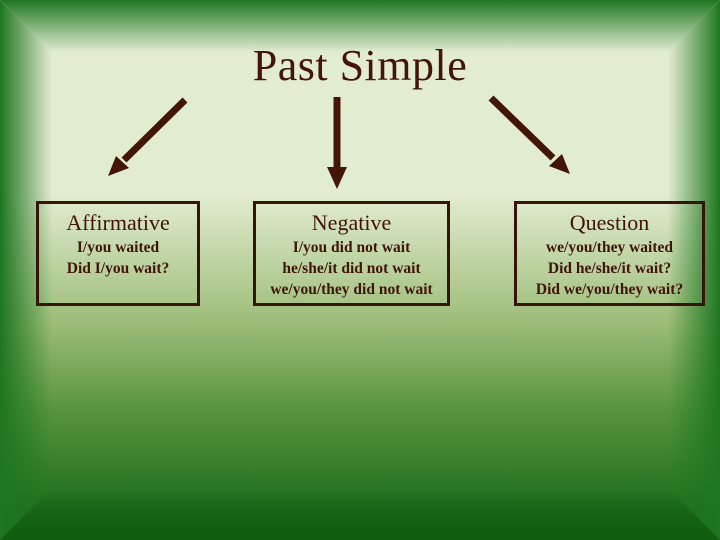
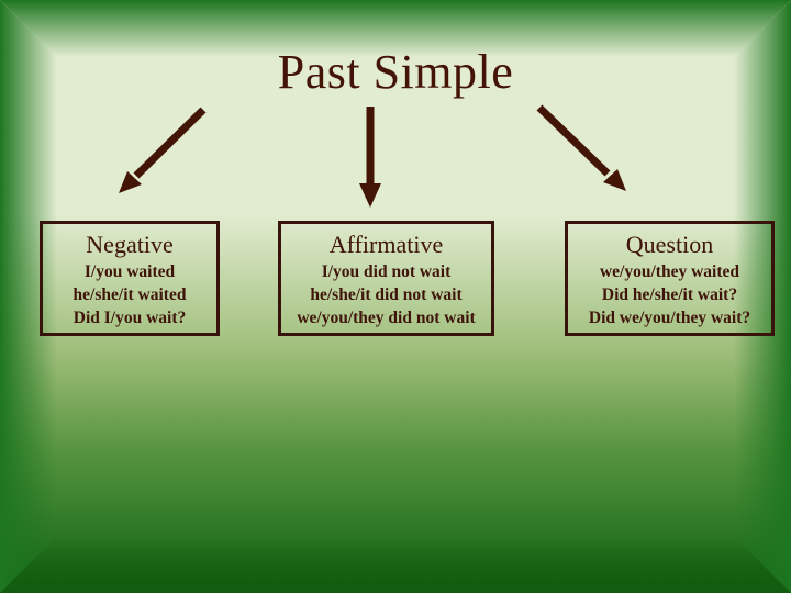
  Past Simple
- Affirmative
+ Negative
  I/you waited
+ he/she/it waited
  Did I/you wait?
- Negative
+ Affirmative
  I/you did not wait
  he/she/it did not wait
  we/you/they did not wait
  Question
  we/you/they waited
  Did he/she/it wait?
  Did we/you/they wait?
